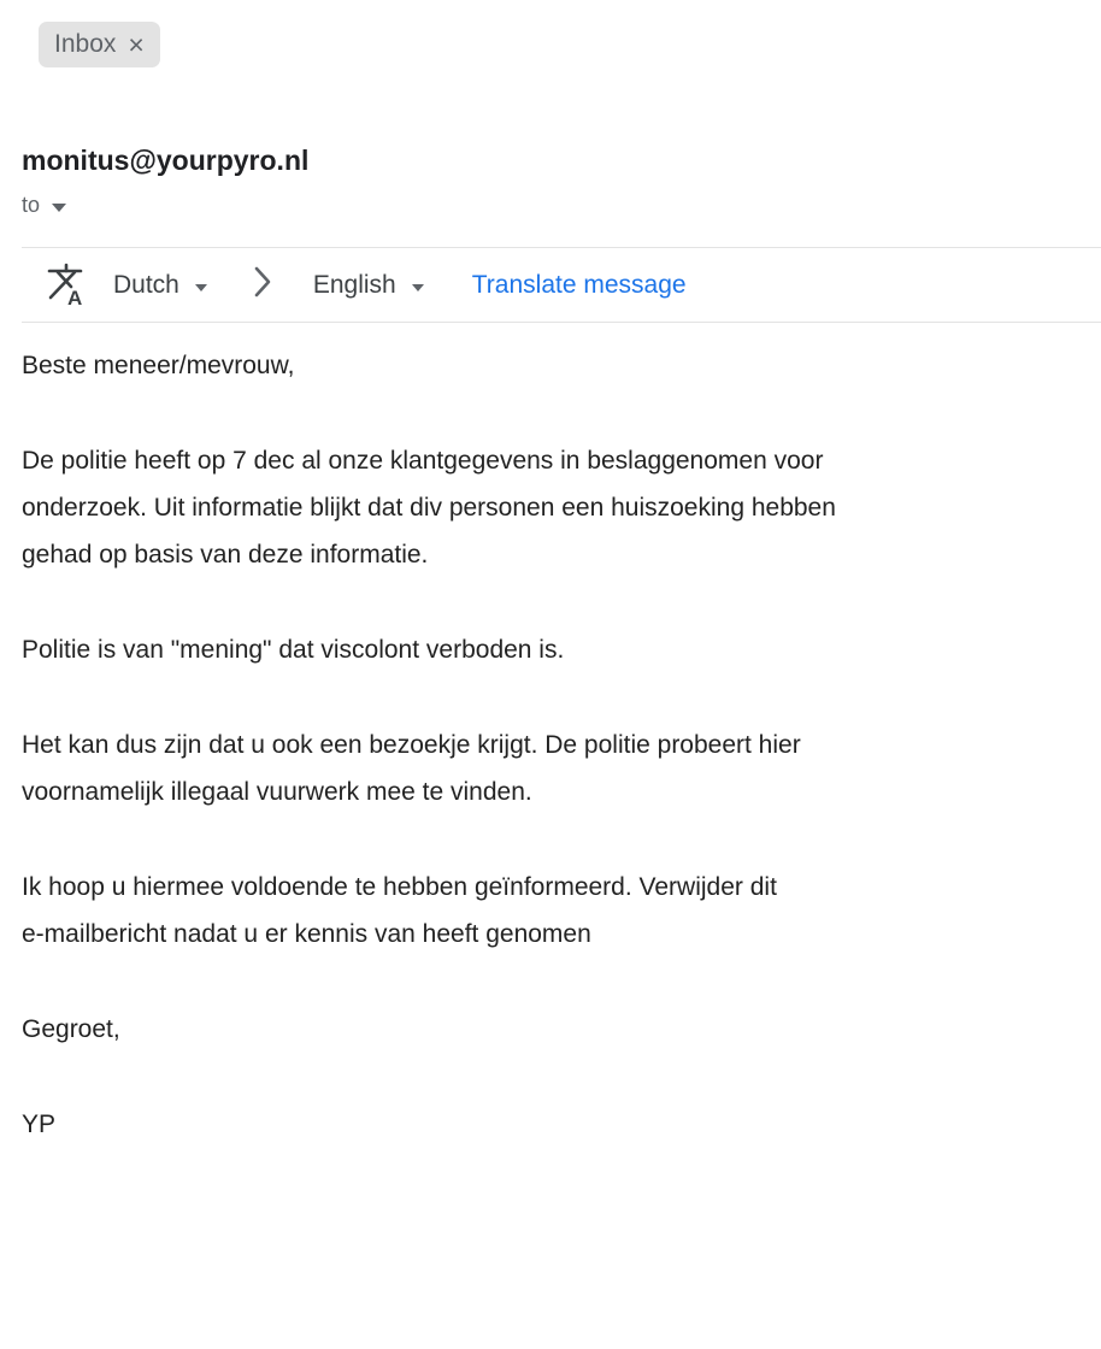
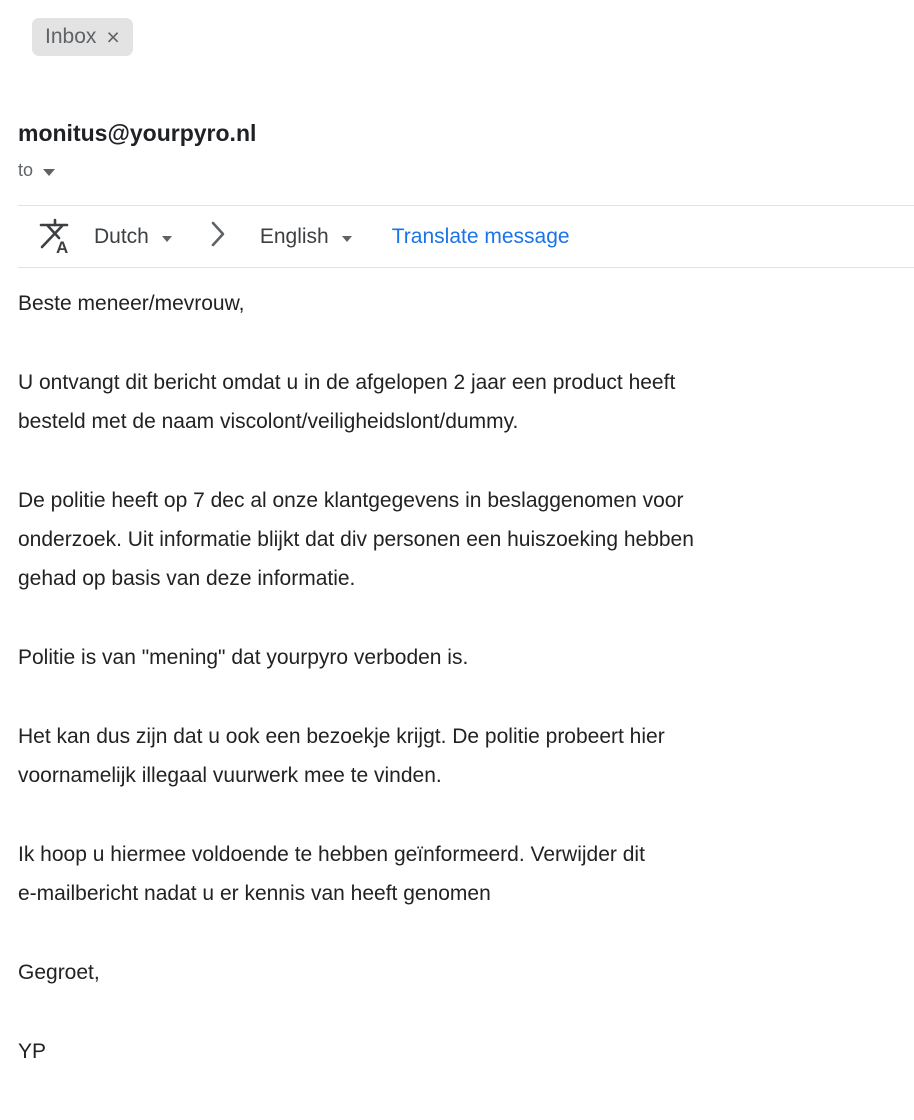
  Inbox
  ×
  monitus@yourpyro.nl
  to
  A
  Dutch
  English
  Translate message
  Beste meneer/mevrouw,
+ U ontvangt dit bericht omdat u in de afgelopen 2 jaar een product heeft
+ besteld met de naam viscolont/veiligheidslont/dummy.
  De politie heeft op 7 dec al onze klantgegevens in beslaggenomen voor
  onderzoek. Uit informatie blijkt dat div personen een huiszoeking hebben
  gehad op basis van deze informatie.
- Politie is van "mening" dat viscolont verboden is.
+ Politie is van "mening" dat yourpyro verboden is.
  Het kan dus zijn dat u ook een bezoekje krijgt. De politie probeert hier
  voornamelijk illegaal vuurwerk mee te vinden.
  Ik hoop u hiermee voldoende te hebben geïnformeerd. Verwijder dit
  e-mailbericht nadat u er kennis van heeft genomen
  Gegroet,
  YP
